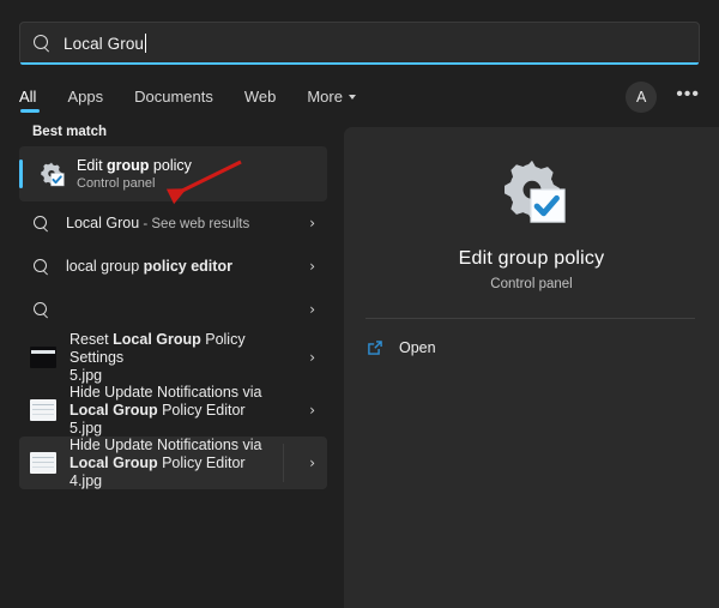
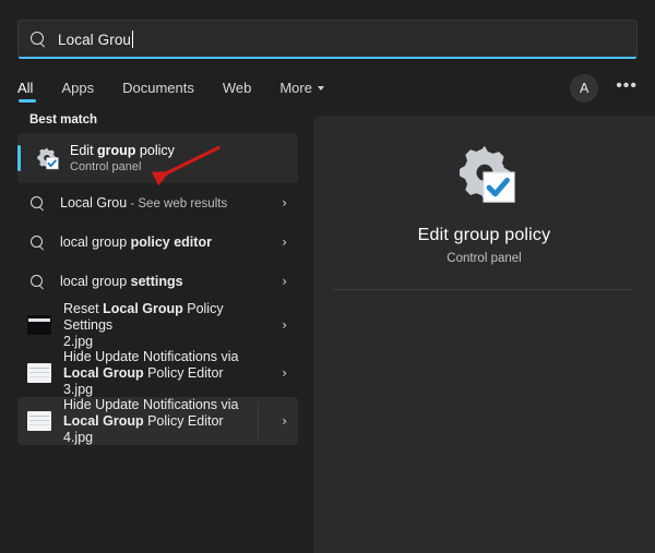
  Local Grou
  All
  Apps
  Documents
  Web
  More
  A
  •••
  Best match
  Edit group policy
  Control panel
  Local Grou - See web results
  ›
  local group policy editor
  ›
+ local group settings
  ›
  Reset Local Group Policy Settings
- 5.jpg
+ 2.jpg
  ›
  Hide Update Notifications via
- Local Group Policy Editor 5.jpg
+ Local Group Policy Editor 3.jpg
  ›
  Hide Update Notifications via
  Local Group Policy Editor 4.jpg
  ›
  Edit group policy
  Control panel
- Open
